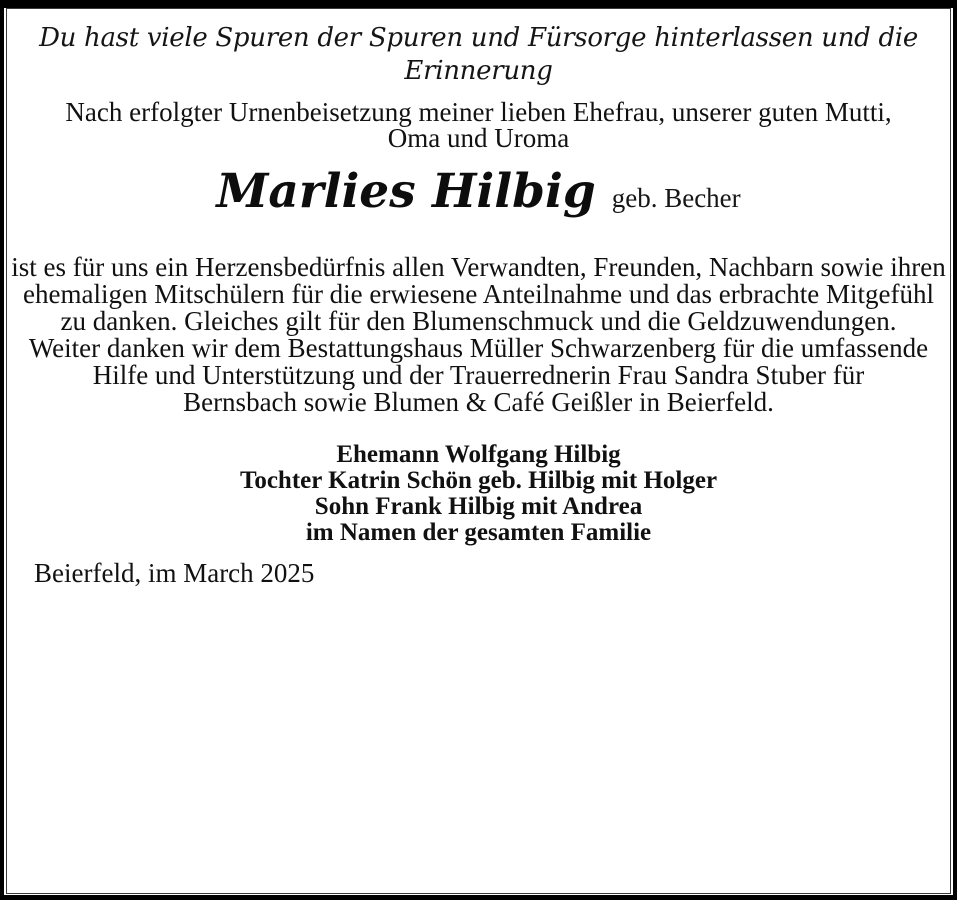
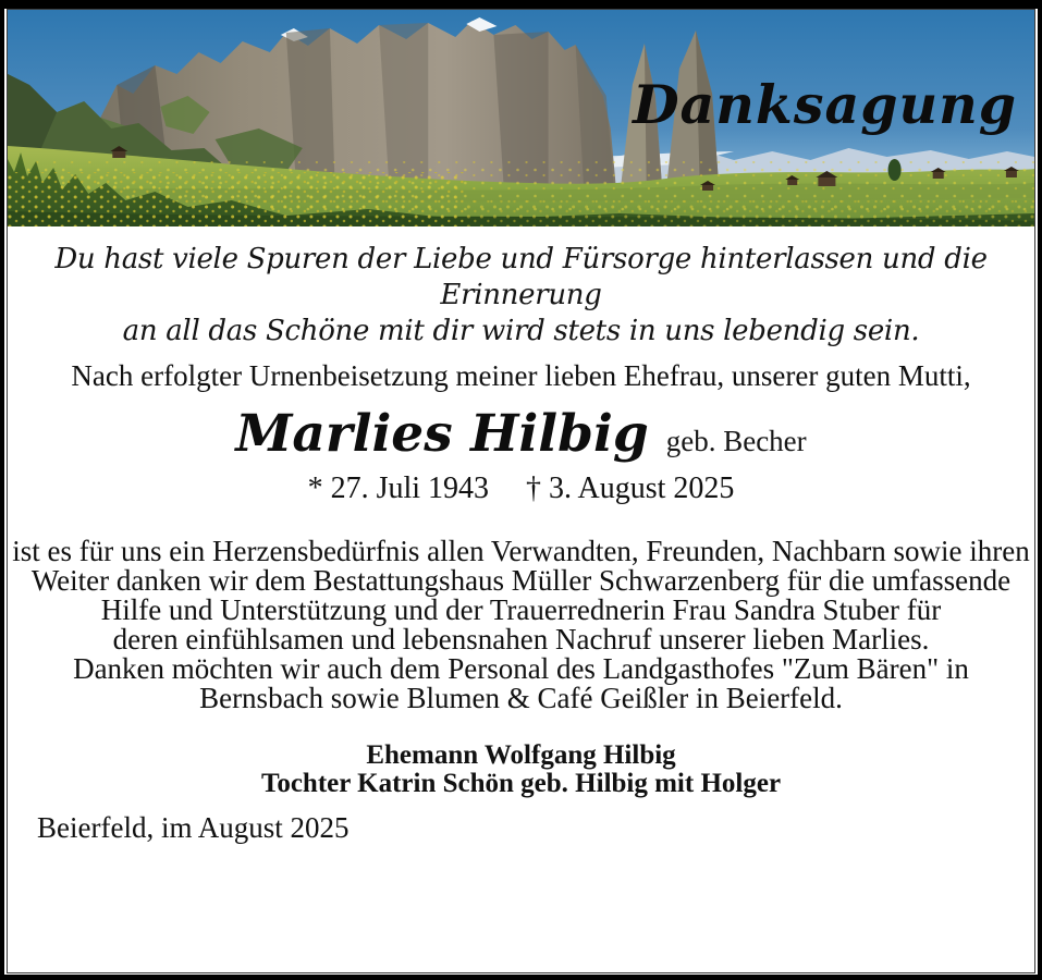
+ Danksagung
- Du hast viele Spuren der Spuren und Fürsorge hinterlassen und die Erinnerung
+ Du hast viele Spuren der Liebe und Fürsorge hinterlassen und die Erinnerung
+ an all das Schöne mit dir wird stets in uns lebendig sein.
  Nach erfolgter Urnenbeisetzung meiner lieben Ehefrau, unserer guten Mutti,
- Oma und Uroma
  Marlies Hilbig geb. Becher
+ * 27. Juli 1943 † 3. August 2025
  ist es für uns ein Herzensbedürfnis allen Verwandten, Freunden, Nachbarn sowie ihren
- ehemaligen Mitschülern für die erwiesene Anteilnahme und das erbrachte Mitgefühl
- zu danken. Gleiches gilt für den Blumenschmuck und die Geldzuwendungen.
  Weiter danken wir dem Bestattungshaus Müller Schwarzenberg für die umfassende
  Hilfe und Unterstützung und der Trauerrednerin Frau Sandra Stuber für
+ deren einfühlsamen und lebensnahen Nachruf unserer lieben Marlies.
+ Danken möchten wir auch dem Personal des Landgasthofes "Zum Bären" in
  Bernsbach sowie Blumen & Café Geißler in Beierfeld.
  Ehemann Wolfgang Hilbig
  Tochter Katrin Schön geb. Hilbig mit Holger
- Sohn Frank Hilbig mit Andrea
- im Namen der gesamten Familie
- Beierfeld, im March 2025
+ Beierfeld, im August 2025
